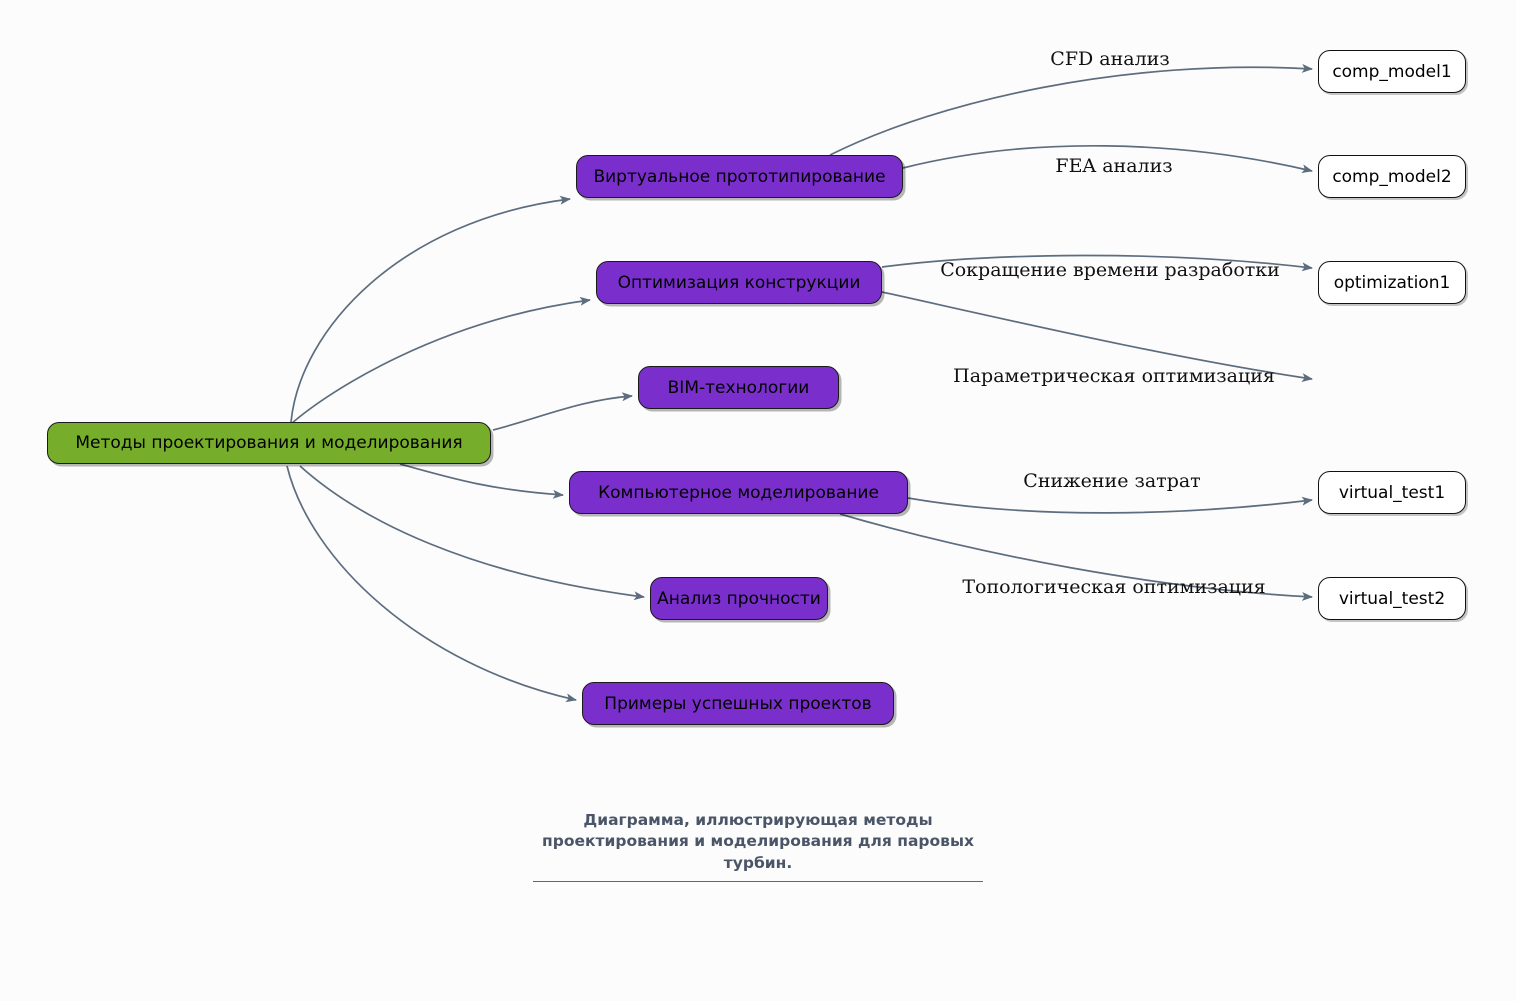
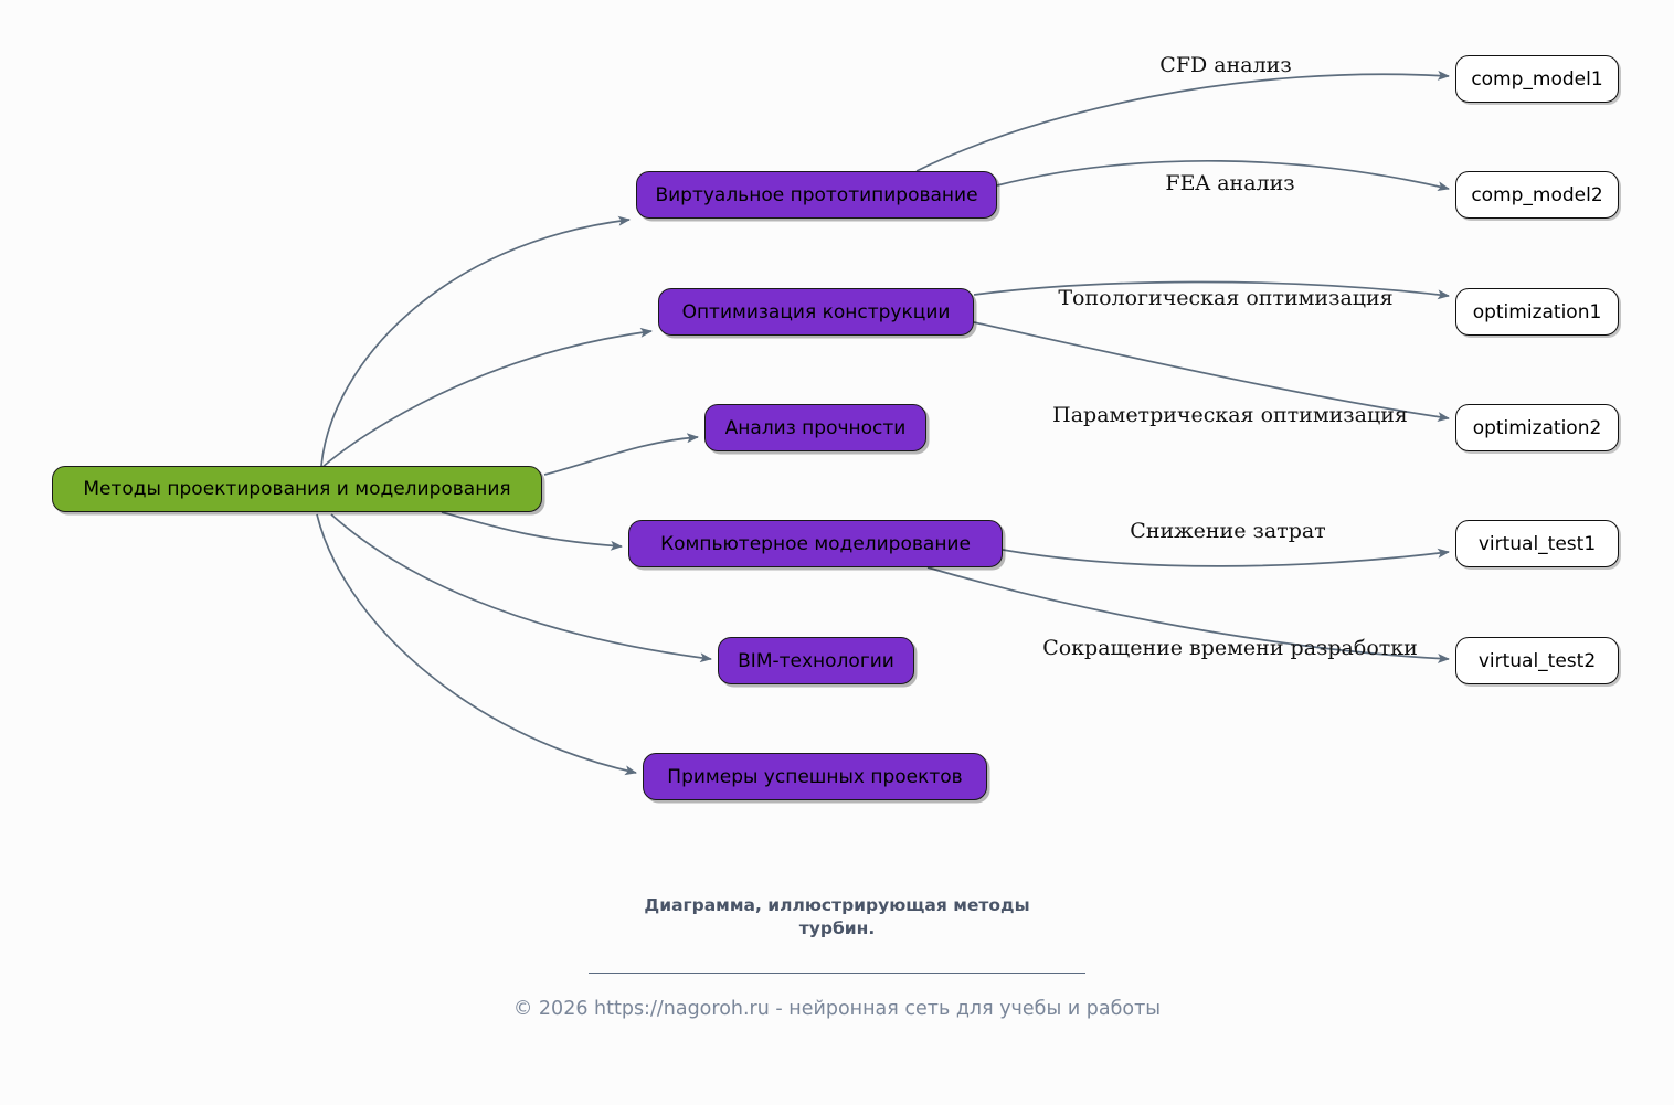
  Методы проектирования и моделирования
  Виртуальное прототипирование
  Оптимизация конструкции
- BIM-технологии
+ Анализ прочности
  Компьютерное моделирование
- Анализ прочности
+ BIM-технологии
  Примеры успешных проектов
  comp_model1
  comp_model2
  optimization1
+ optimization2
  virtual_test1
  virtual_test2
  CFD анализ
  FEA анализ
- Сокращение времени разработки
+ Топологическая оптимизация
  Параметрическая оптимизация
  Снижение затрат
- Топологическая оптимизация
+ Сокращение времени разработки
  Диаграмма, иллюстрирующая методы
- проектирования и моделирования для паровых
  турбин.
+ © 2026 https://nagoroh.ru - нейронная сеть для учебы и работы
